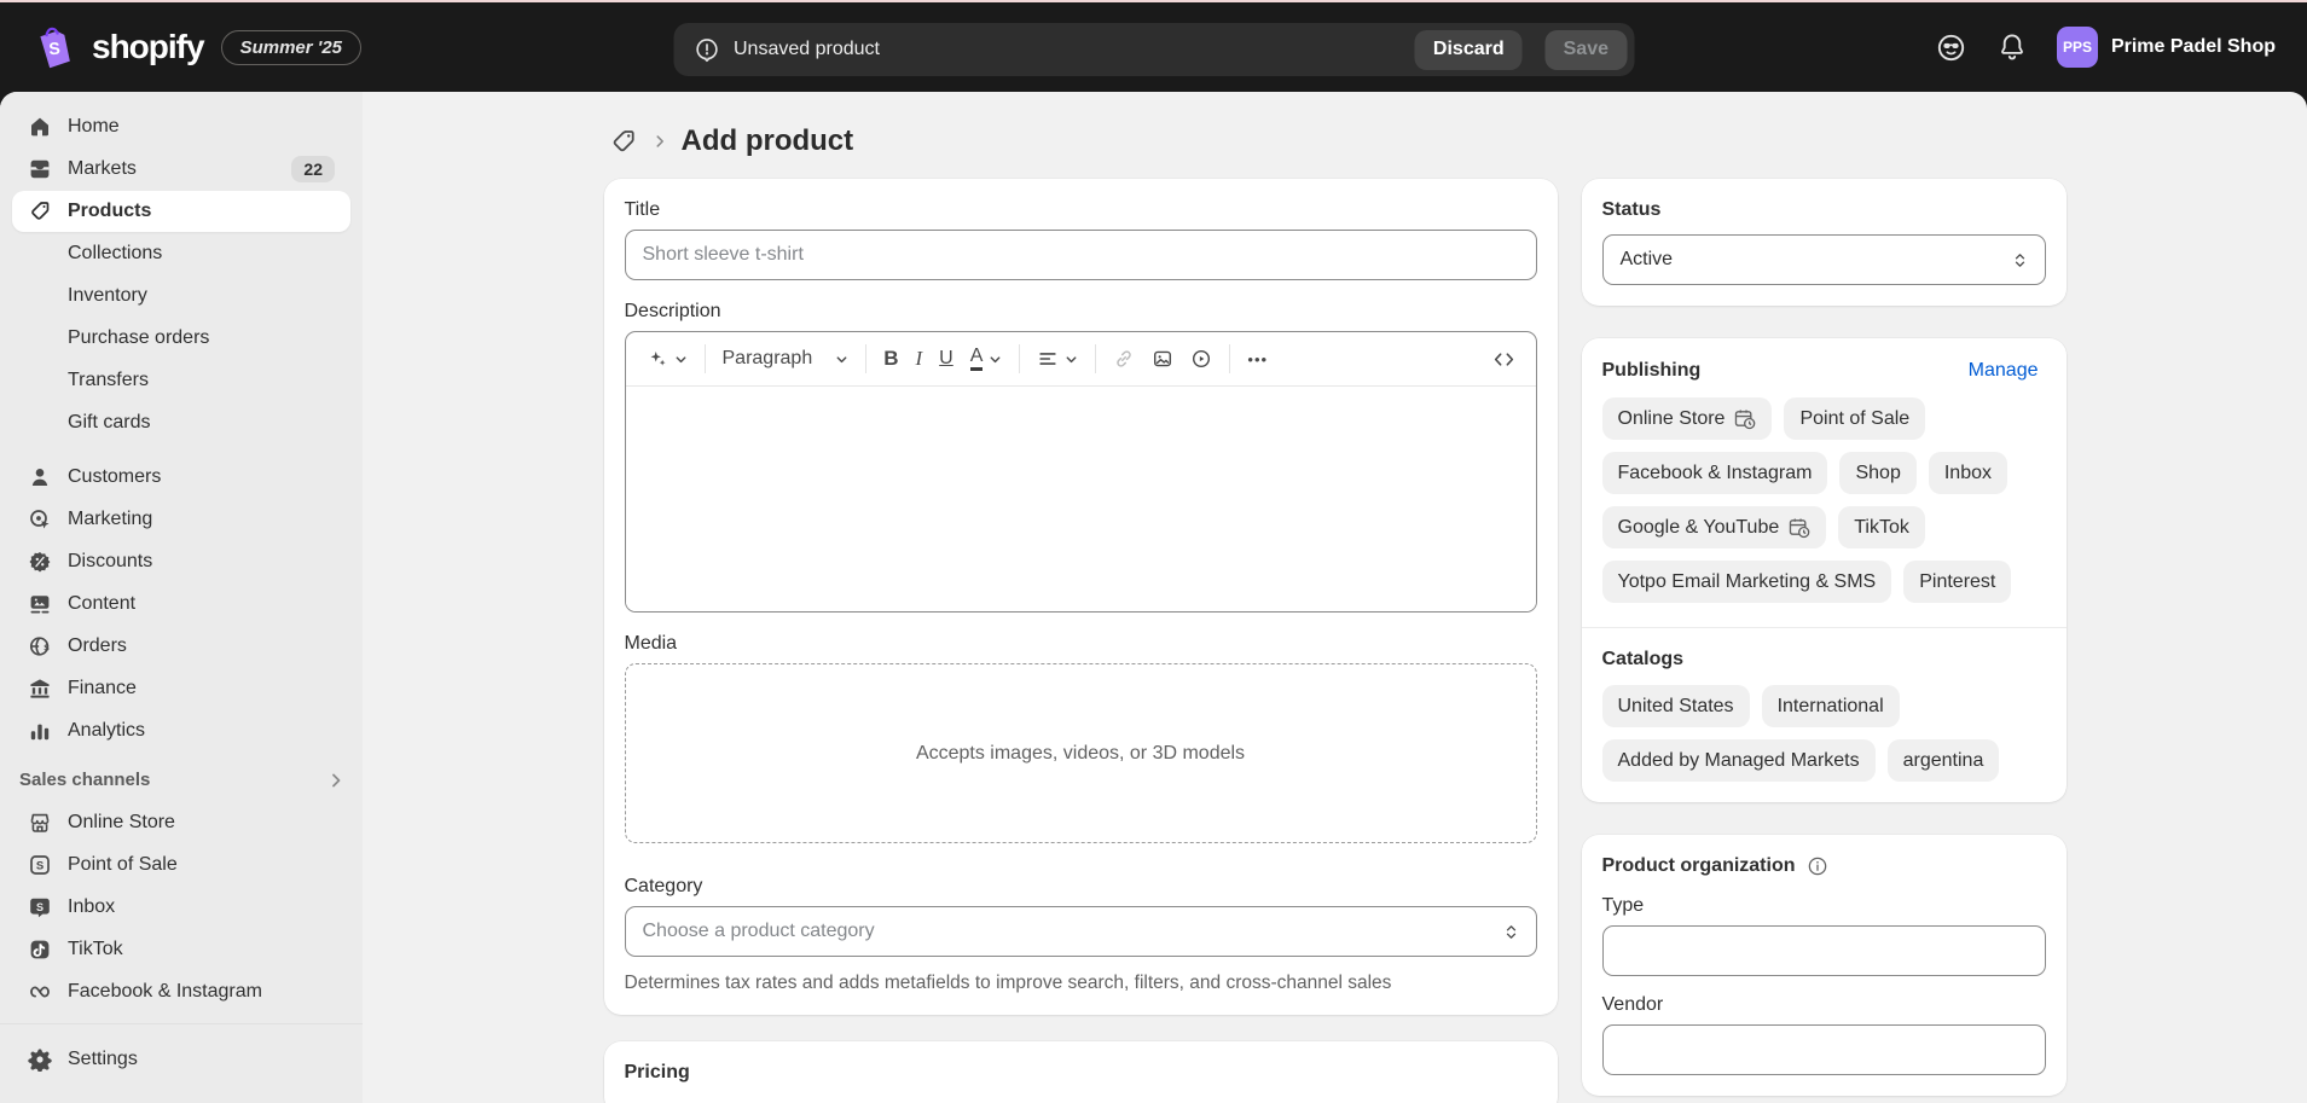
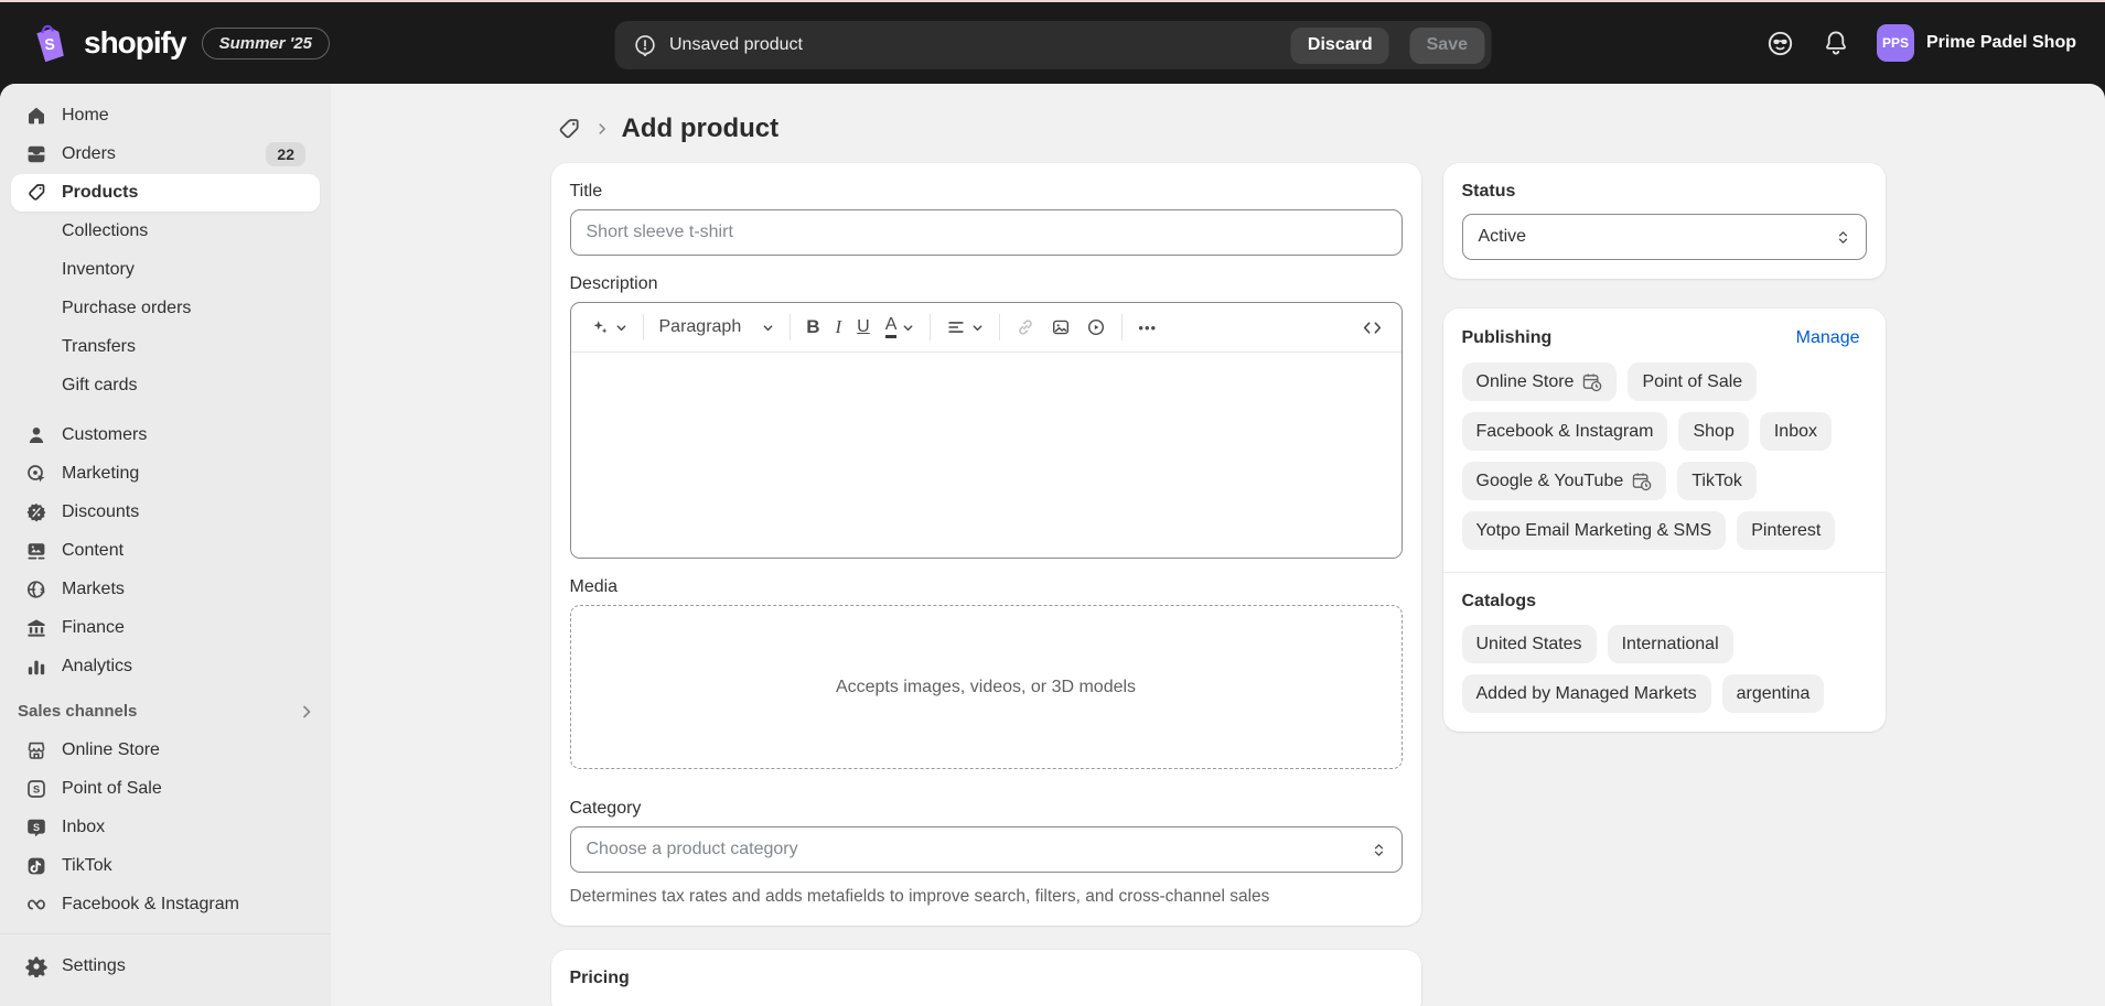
  shopify
  Summer '25
  Unsaved product
  Discard
  Save
  PPS
  Prime Padel Shop
  Home
- Markets
+ Orders
  22
  Products
  Collections
  Inventory
  Purchase orders
  Transfers
  Gift cards
  Customers
  Marketing
  Discounts
  Content
  $
- Orders
+ Markets
  Finance
  Analytics
  Sales channels
  Online Store
  S
  Point of Sale
  S
  Inbox
  TikTok
  Facebook & Instagram
  Settings
  Add product
  Title
  Short sleeve t-shirt
  Description
  Paragraph
  B
  I
  U
  A
  •••
  Media
  Accepts images, videos, or 3D models
  Category
  Choose a product category
  Determines tax rates and adds metafields to improve search, filters, and cross-channel sales
  Pricing
  Status
  Active
  Publishing
  Manage
  Online Store
  Point of Sale
  Facebook & Instagram
  Shop
  Inbox
  Google & YouTube
  TikTok
  Yotpo Email Marketing & SMS
  Pinterest
  Catalogs
  United States
  International
  Added by Managed Markets
  argentina
- Product organization
- Type
- Vendor
